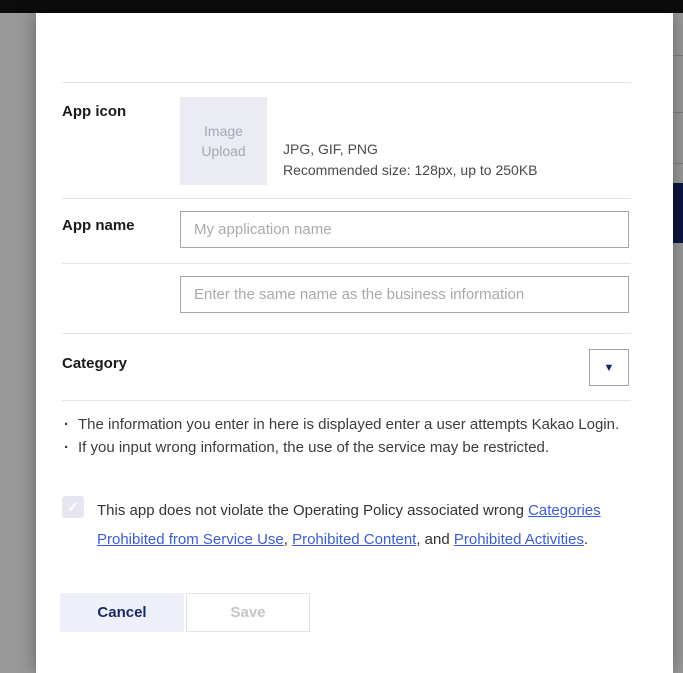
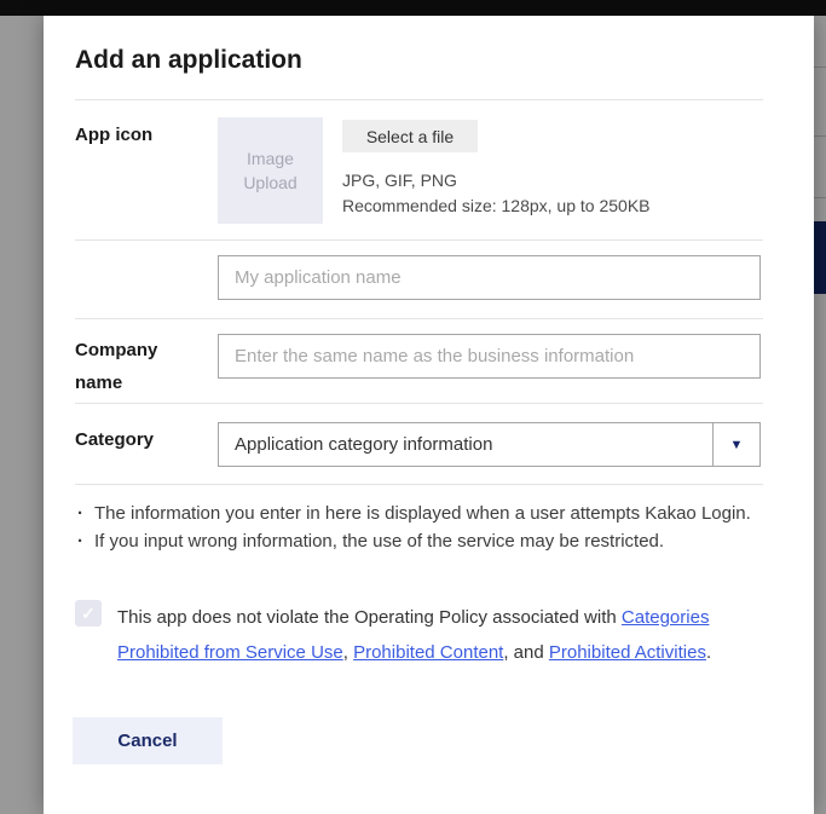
+ Add an application
  App icon
  Image Upload
+ Select a file
  JPG, GIF, PNG
  Recommended size: 128px, up to 250KB
- App name
  My application name
+ Company name
  Enter the same name as the business information
  Category
+ Application category information
  ▼
  ·
- The information you enter in here is displayed enter a user attempts Kakao Login.
+ The information you enter in here is displayed when a user attempts Kakao Login.
  ·
  If you input wrong information, the use of the service may be restricted.
- This app does not violate the Operating Policy associated wrong Categories Prohibited from Service Use, Prohibited Content, and Prohibited Activities.
+ This app does not violate the Operating Policy associated with Categories Prohibited from Service Use, Prohibited Content, and Prohibited Activities.
  Cancel
- Save
